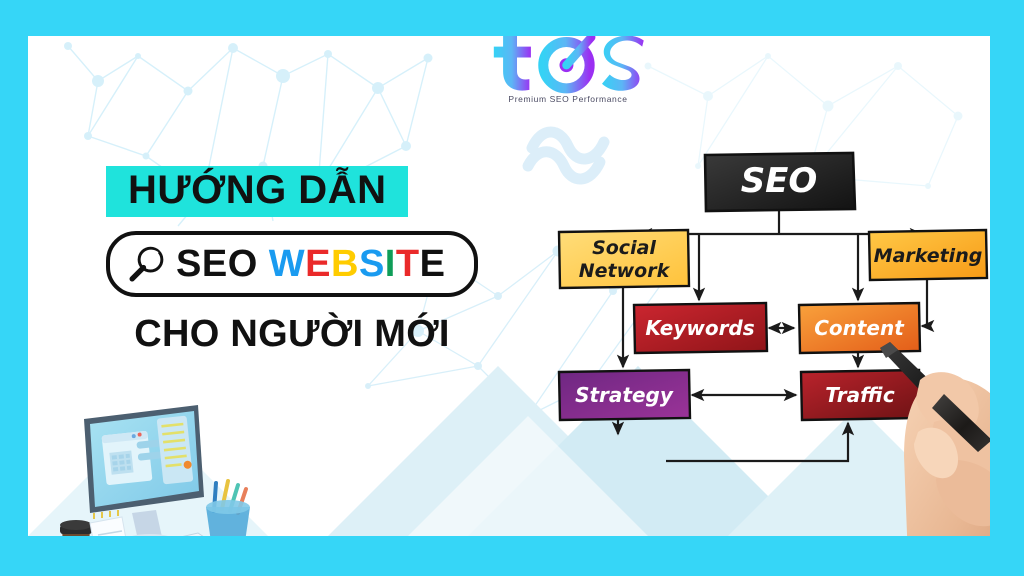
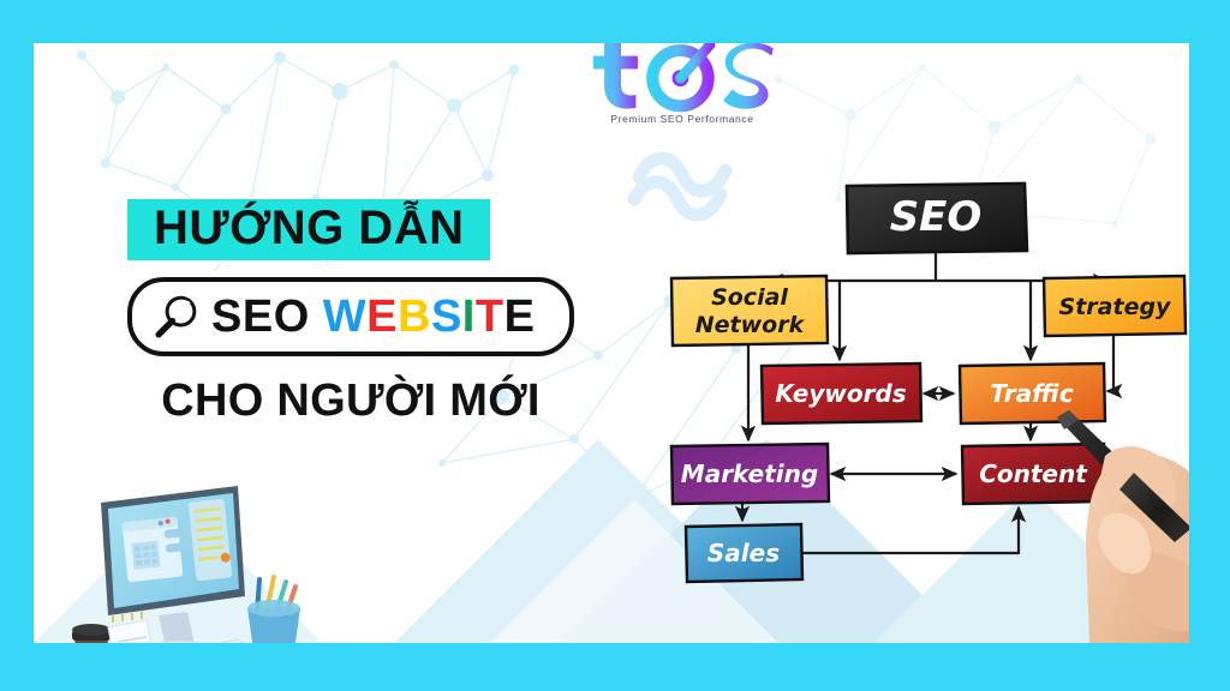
  Premium SEO Performance
  HƯỚNG DẪN
  SEO WEBSITE
  CHO NGƯỜI MỚI
  SEO
  Social
  Network
- Marketing
+ Strategy
  Keywords
- Content
+ Traffic
- Strategy
+ Marketing
- Traffic
+ Content
+ Sales
